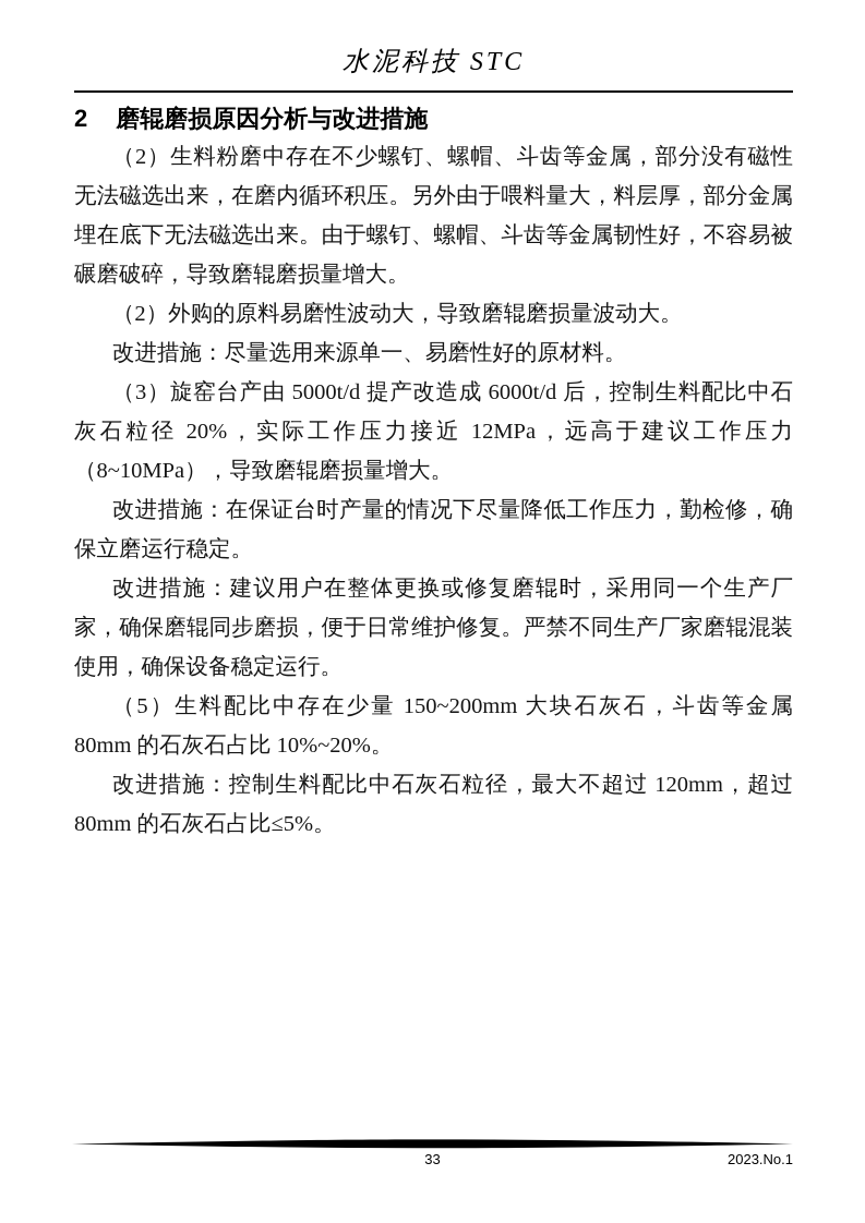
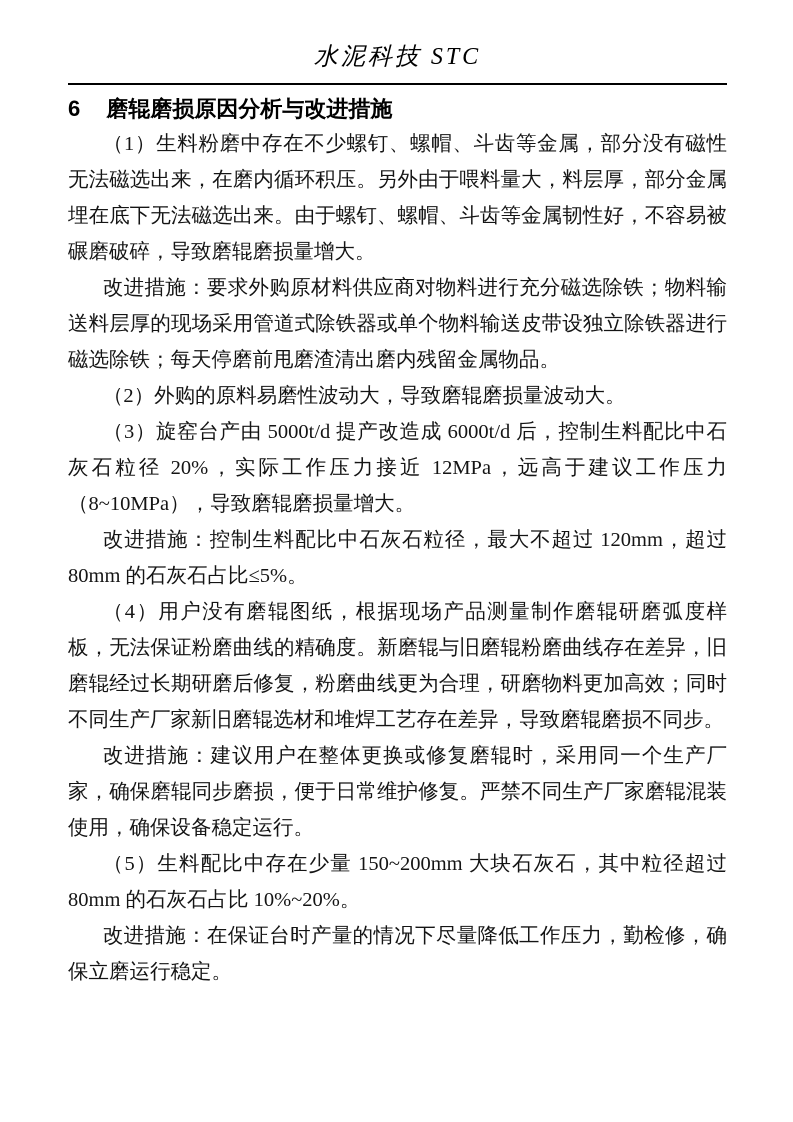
  水泥科技 STC
- 2 磨辊磨损原因分析与改进措施
+ 6 磨辊磨损原因分析与改进措施
- （2）生料粉磨中存在不少螺钉、螺帽、斗齿等金属，部分没有磁性无法磁选出来，在磨内循环积压。另外由于喂料量大，料层厚，部分金属埋在底下无法磁选出来。由于螺钉、螺帽、斗齿等金属韧性好，不容易被碾磨破碎，导致磨辊磨损量增大。
+ （1）生料粉磨中存在不少螺钉、螺帽、斗齿等金属，部分没有磁性无法磁选出来，在磨内循环积压。另外由于喂料量大，料层厚，部分金属埋在底下无法磁选出来。由于螺钉、螺帽、斗齿等金属韧性好，不容易被碾磨破碎，导致磨辊磨损量增大。
+ 改进措施：要求外购原材料供应商对物料进行充分磁选除铁；物料输送料层厚的现场采用管道式除铁器或单个物料输送皮带设独立除铁器进行磁选除铁；每天停磨前甩磨渣清出磨内残留金属物品。
  （2）外购的原料易磨性波动大，导致磨辊磨损量波动大。
- 改进措施：尽量选用来源单一、易磨性好的原材料。
  （3）旋窑台产由 5000t/d 提产改造成 6000t/d 后，控制生料配比中石灰石粒径 20%，实际工作压力接近 12MPa，远高于建议工作压力（8~10MPa），导致磨辊磨损量增大。
- 改进措施：在保证台时产量的情况下尽量降低工作压力，勤检修，确保立磨运行稳定。
+ 改进措施：控制生料配比中石灰石粒径，最大不超过 120mm，超过 80mm 的石灰石占比≤5%。
+ （4）用户没有磨辊图纸，根据现场产品测量制作磨辊研磨弧度样板，无法保证粉磨曲线的精确度。新磨辊与旧磨辊粉磨曲线存在差异，旧磨辊经过长期研磨后修复，粉磨曲线更为合理，研磨物料更加高效；同时不同生产厂家新旧磨辊选材和堆焊工艺存在差异，导致磨辊磨损不同步。
  改进措施：建议用户在整体更换或修复磨辊时，采用同一个生产厂家，确保磨辊同步磨损，便于日常维护修复。严禁不同生产厂家磨辊混装使用，确保设备稳定运行。
- （5）生料配比中存在少量 150~200mm 大块石灰石，斗齿等金属 80mm 的石灰石占比 10%~20%。
+ （5）生料配比中存在少量 150~200mm 大块石灰石，其中粒径超过 80mm 的石灰石占比 10%~20%。
- 改进措施：控制生料配比中石灰石粒径，最大不超过 120mm，超过 80mm 的石灰石占比≤5%。
+ 改进措施：在保证台时产量的情况下尽量降低工作压力，勤检修，确保立磨运行稳定。
- 33
- 2023.No.1
